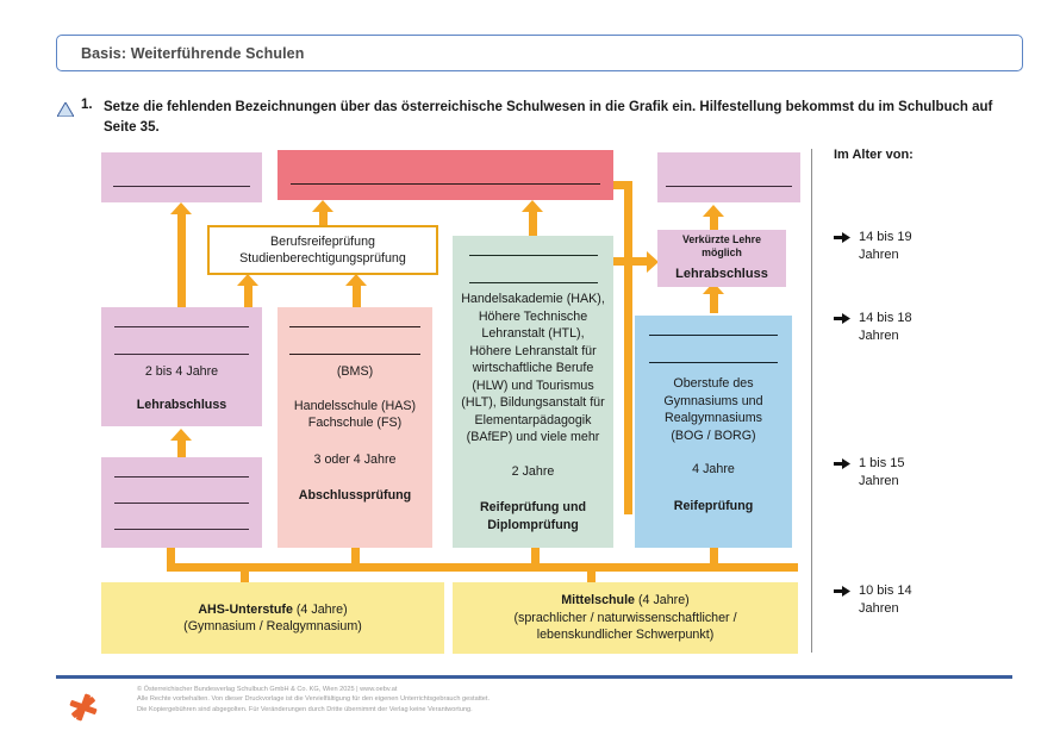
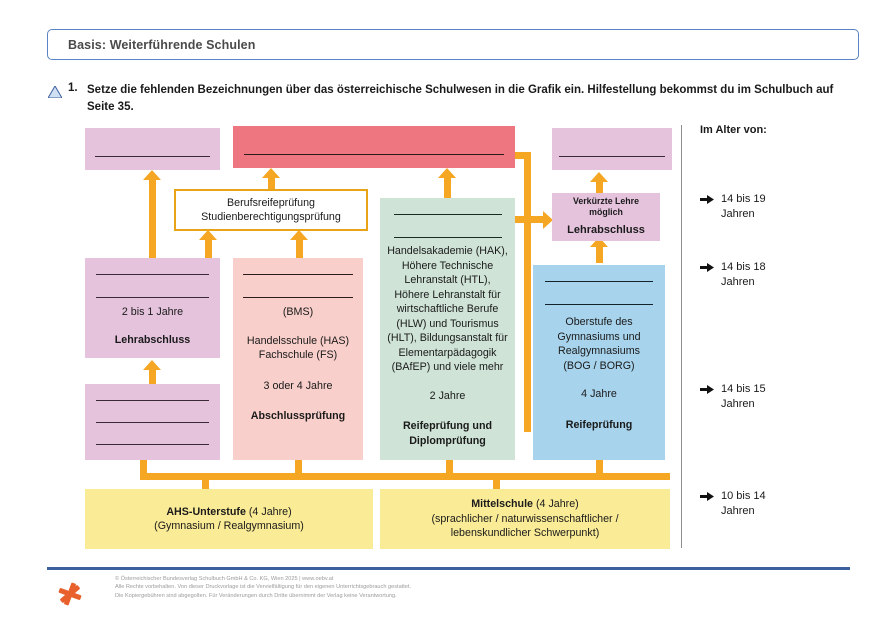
  Basis: Weiterführende Schulen
  1.
  Setze die fehlenden Bezeichnungen über das österreichische Schulwesen in die Grafik ein. Hilfestellung bekommst du im Schulbuch auf Seite 35.
  Berufsreifeprüfung
  Studienberechtigungsprüfung
  Verkürzte Lehre
  möglich
  Lehrabschluss
- 2 bis 4 Jahre
+ 2 bis 1 Jahre
  Lehrabschluss
  (BMS)
  Handelsschule (HAS)
  Fachschule (FS)
  3 oder 4 Jahre
  Abschlussprüfung
  Handelsakademie (HAK), Höhere Technische Lehranstalt (HTL), Höhere Lehranstalt für wirtschaftliche Berufe (HLW) und Tourismus (HLT), Bildungsanstalt für Elementarpädagogik (BAfEP) und viele mehr
  2 Jahre
  Reifeprüfung und
  Diplomprüfung
  Oberstufe des
  Gymnasiums und
  Realgymnasiums
  (BOG / BORG)
  4 Jahre
  Reifeprüfung
  AHS-Unterstufe (4 Jahre)
  (Gymnasium / Realgymnasium)
  Mittelschule (4 Jahre)
  (sprachlicher / naturwissenschaftlicher /
  lebenskundlicher Schwerpunkt)
  Im Alter von:
  14 bis 19
  Jahren
  14 bis 18
  Jahren
- 1 bis 15
+ 14 bis 15
  Jahren
  10 bis 14
  Jahren
